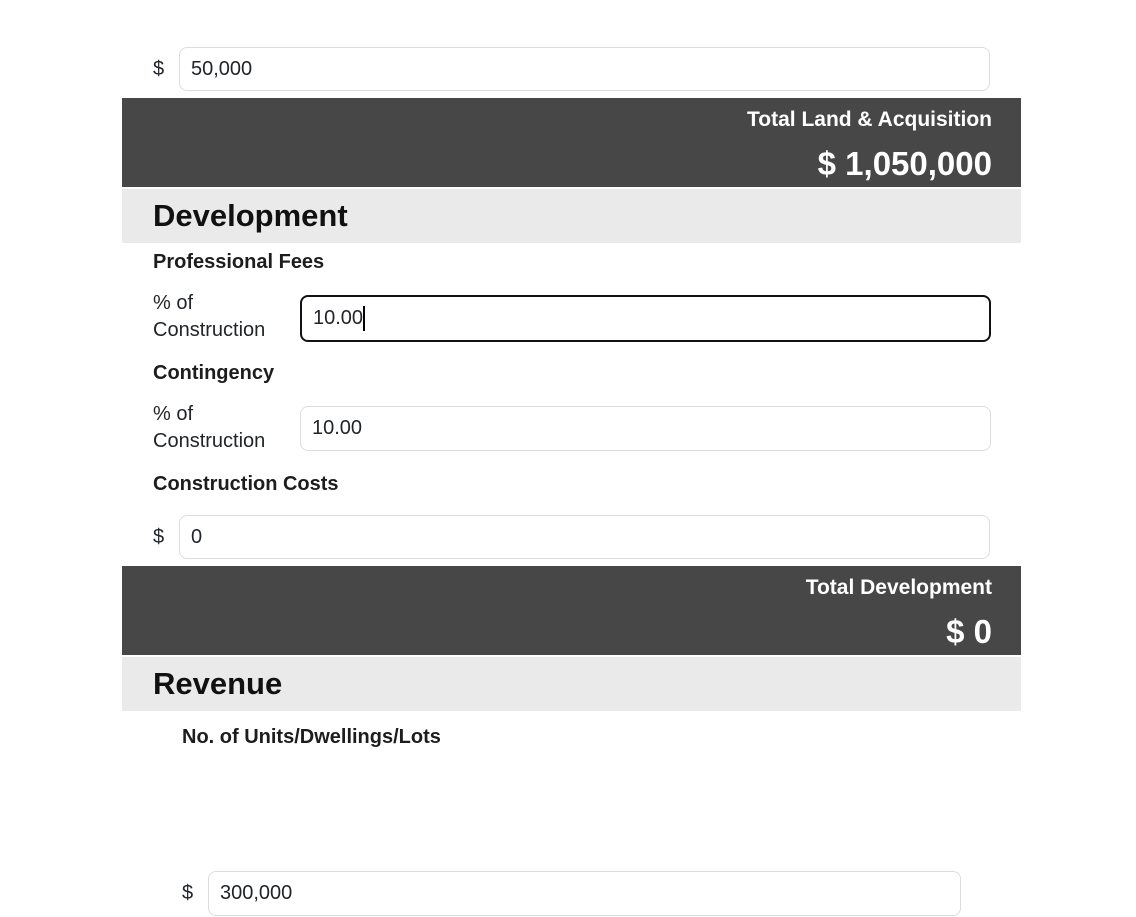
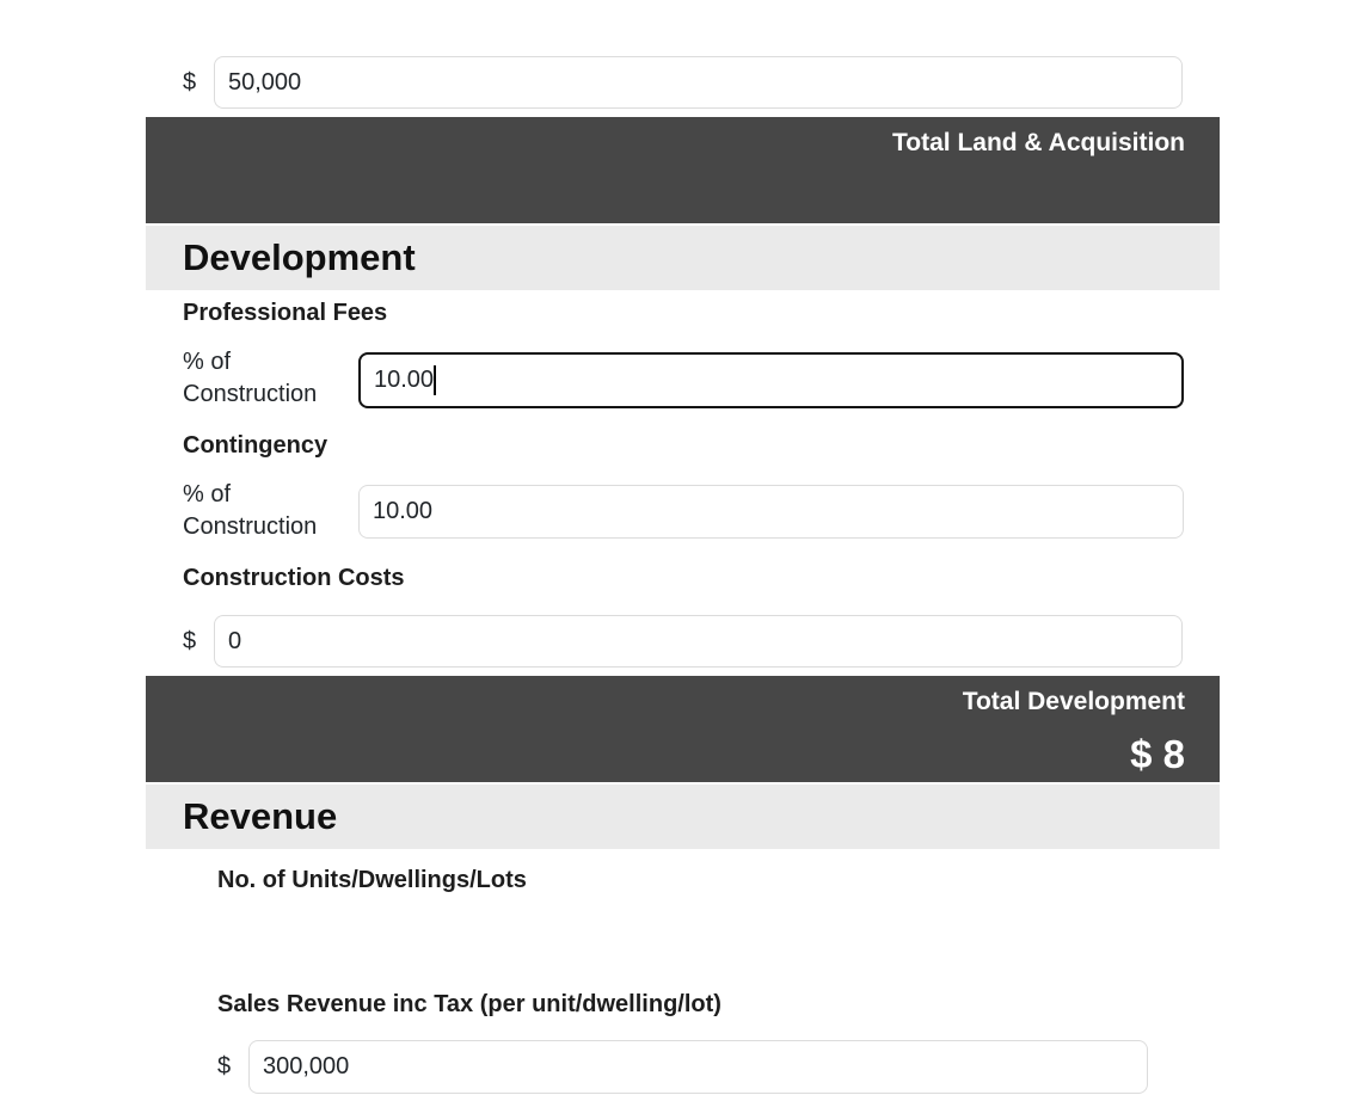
  $
  50,000
  Total Land & Acquisition
- $ 1,050,000
  Development
  Professional Fees
  % of Construction
  10.00
  Contingency
  % of Construction
  10.00
  Construction Costs
  $
  0
  Total Development
- $ 0
+ $ 8
  Revenue
  No. of Units/Dwellings/Lots
+ Sales Revenue inc Tax (per unit/dwelling/lot)
  $
  300,000
